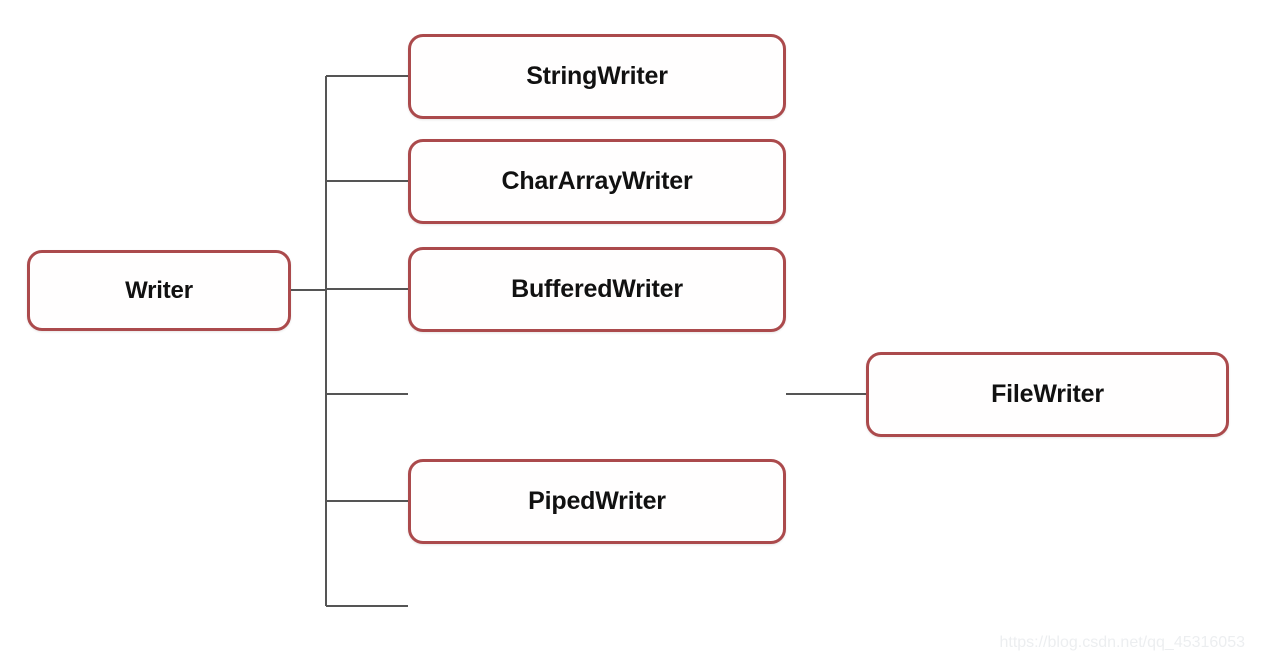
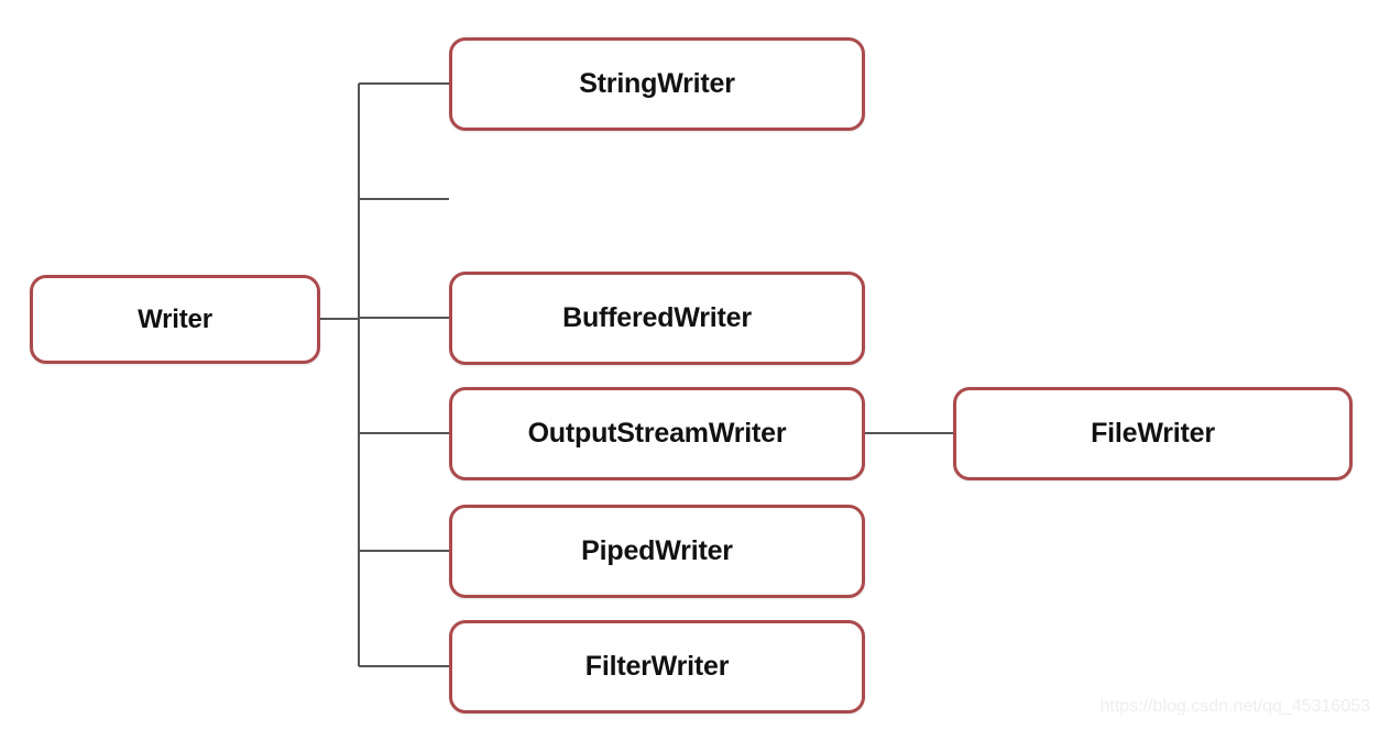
  Writer
  StringWriter
- CharArrayWriter
  BufferedWriter
+ OutputStreamWriter
  PipedWriter
+ FilterWriter
  FileWriter
